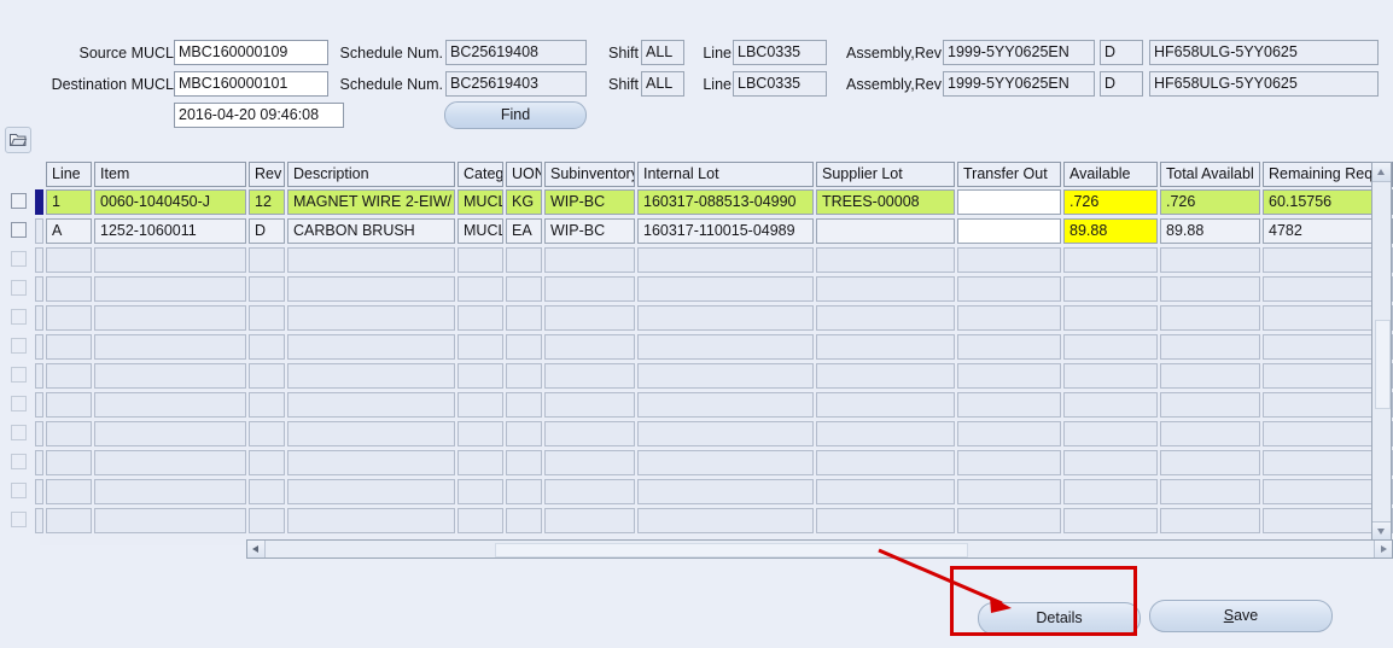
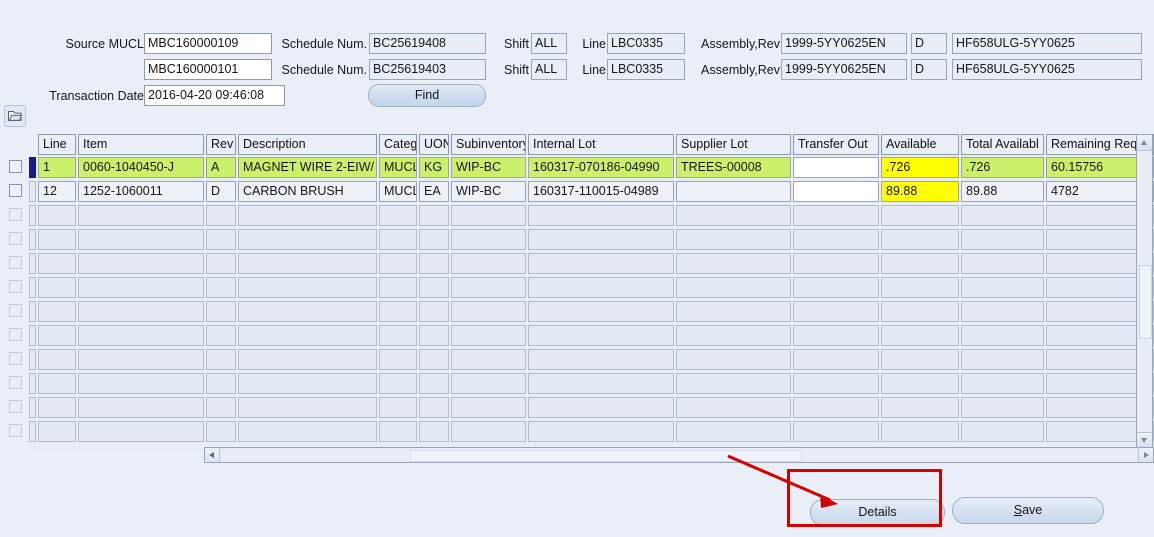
  Source MUCL
  MBC160000109
  Schedule Num.
  BC25619408
  Shift
  ALL
  Line
  LBC0335
  Assembly,Rev
  1999-5YY0625EN
  D
  HF658ULG-5YY0625
- Destination MUCL
  MBC160000101
  Schedule Num.
  BC25619403
  Shift
  ALL
  Line
  LBC0335
  Assembly,Rev
  1999-5YY0625EN
  D
  HF658ULG-5YY0625
+ Transaction Date
  2016-04-20 09:46:08
  Find
  Line
  Item
  Rev
  Description
  Categ
  UON
  Subinventory
  Internal Lot
  Supplier Lot
  Transfer Out
  Available
  Total Availabl
  Remaining Req
  1
  0060-1040450-J
- 12
+ A
  MAGNET WIRE 2-EIW/
  MUCL
  KG
  WIP-BC
- 160317-088513-04990
+ 160317-070186-04990
  TREES-00008
  .726
  .726
  60.15756
- A
+ 12
  1252-1060011
  D
  CARBON BRUSH
  MUCL
  EA
  WIP-BC
  160317-110015-04989
  89.88
  89.88
  4782
  Details
  Save
